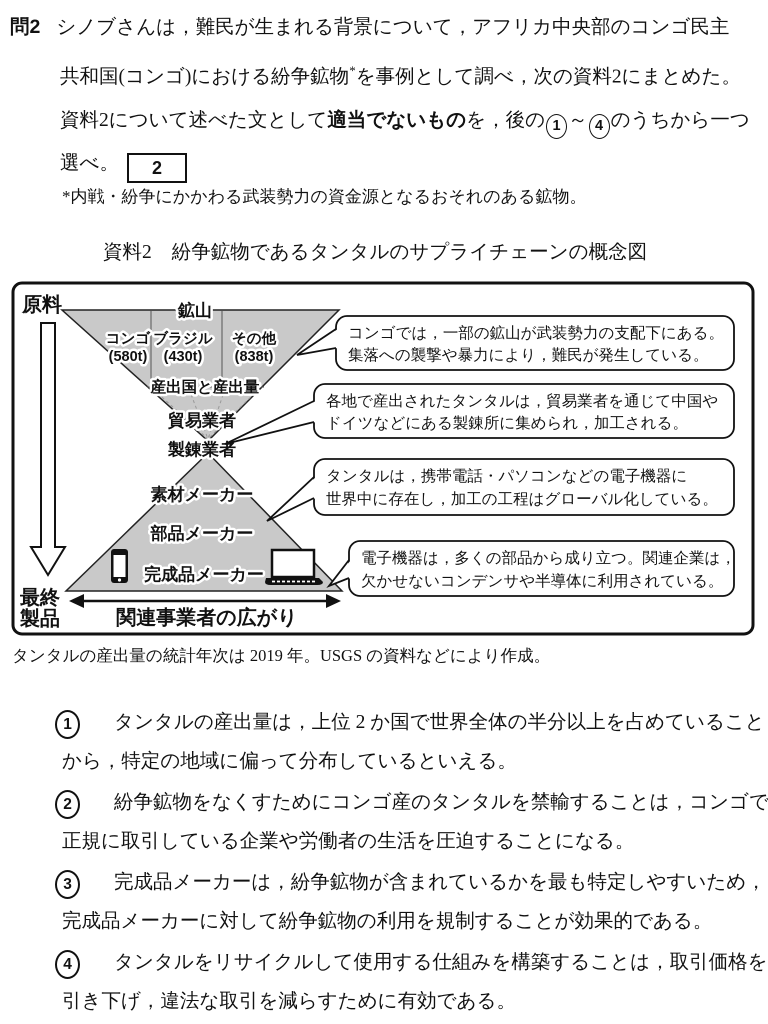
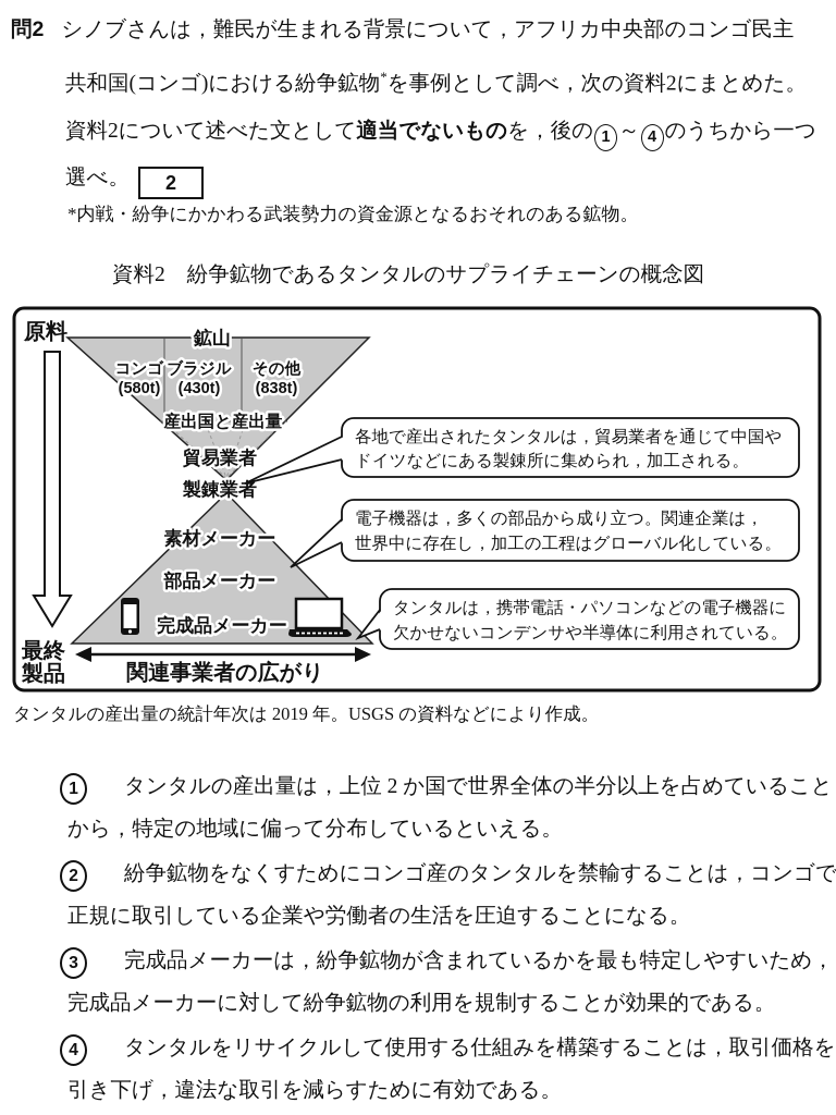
  問2 シノブさんは，難民が生まれる背景について，アフリカ中央部のコンゴ民主
  共和国(コンゴ)における紛争鉱物*を事例として調べ，次の資料2にまとめた。
  資料2について述べた文として適当でないものを，後の 1 ～ 4 のうちから一つ
  選べ。 2
  *内戦・紛争にかかわる武装勢力の資金源となるおそれのある鉱物。
  資料2 紛争鉱物であるタンタルのサプライチェーンの概念図
  原料
  最終
  製品
  鉱山
  コンゴ
  (580t)
  ブラジル
  (430t)
  その他
  (838t)
  産出国と産出量
  貿易業者
  製錬業者
  素材メーカー
  部品メーカー
  完成品メーカー
  関連事業者の広がり
- コンゴでは，一部の鉱山が武装勢力の支配下にある。
- 集落への襲撃や暴力により，難民が発生している。
  各地で産出されたタンタルは，貿易業者を通じて中国や
  ドイツなどにある製錬所に集められ，加工される。
- タンタルは，携帯電話・パソコンなどの電子機器に
+ 電子機器は，多くの部品から成り立つ。関連企業は，
  世界中に存在し，加工の工程はグローバル化している。
- 電子機器は，多くの部品から成り立つ。関連企業は，
+ タンタルは，携帯電話・パソコンなどの電子機器に
  欠かせないコンデンサや半導体に利用されている。
  タンタルの産出量の統計年次は 2019 年。USGS の資料などにより作成。
  1
  タンタルの産出量は，上位 2 か国で世界全体の半分以上を占めていること
  から，特定の地域に偏って分布しているといえる。
  2
  紛争鉱物をなくすためにコンゴ産のタンタルを禁輸することは，コンゴで
  正規に取引している企業や労働者の生活を圧迫することになる。
  3
  完成品メーカーは，紛争鉱物が含まれているかを最も特定しやすいため，
  完成品メーカーに対して紛争鉱物の利用を規制することが効果的である。
  4
  タンタルをリサイクルして使用する仕組みを構築することは，取引価格を
  引き下げ，違法な取引を減らすために有効である。
